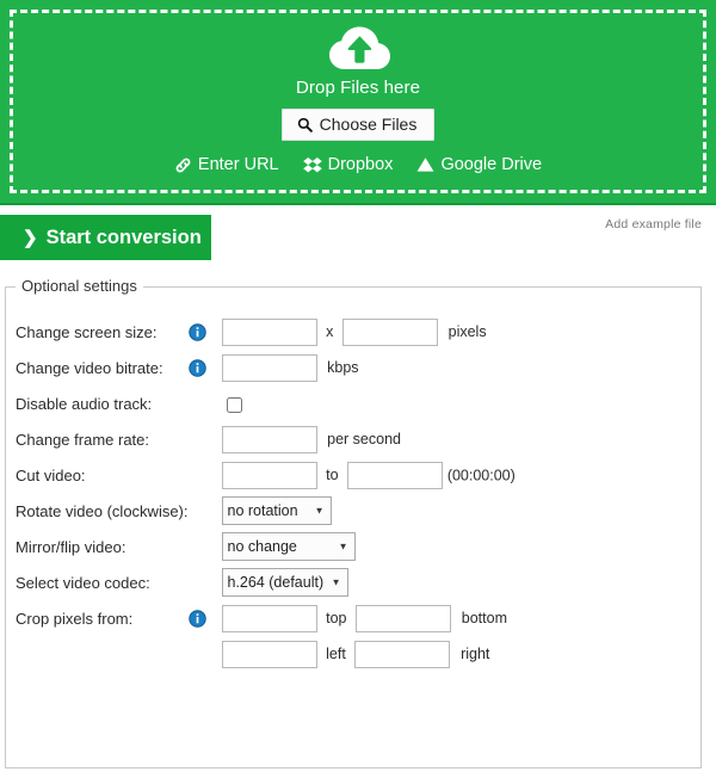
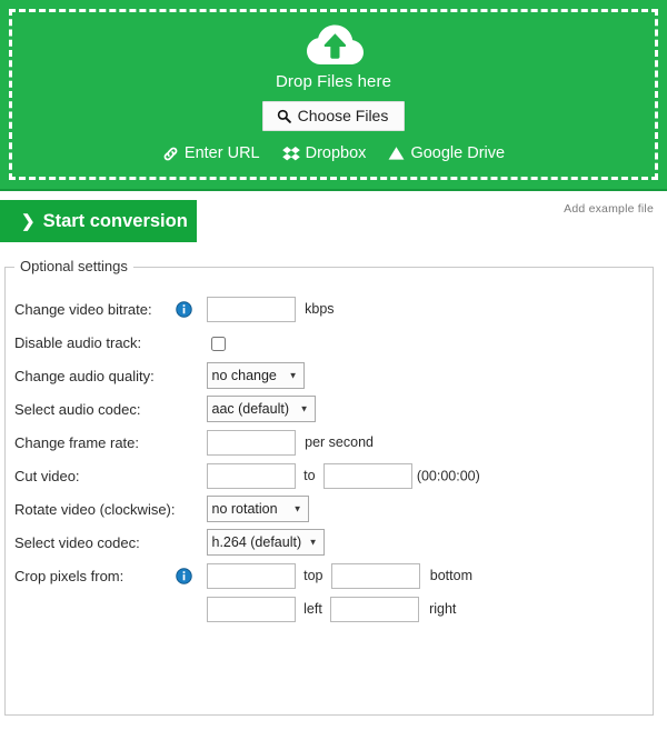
  Drop Files here
  Choose Files
  Enter URL
  Dropbox
  Google Drive
  ❯
  Start conversion
  Add example file
  Optional settings
- Change screen size:		x pixels
  Change video bitrate:		kbps
  Disable audio track:
+ Change audio quality:		no change
+ Select audio codec:		aac (default)
  Change frame rate:		per second
  Cut video:		to (00:00:00)
  Rotate video (clockwise):		no rotation
- Mirror/flip video:		no change
  Select video codec:		h.264 (default)
  Crop pixels from:		top bottom
  		left right
